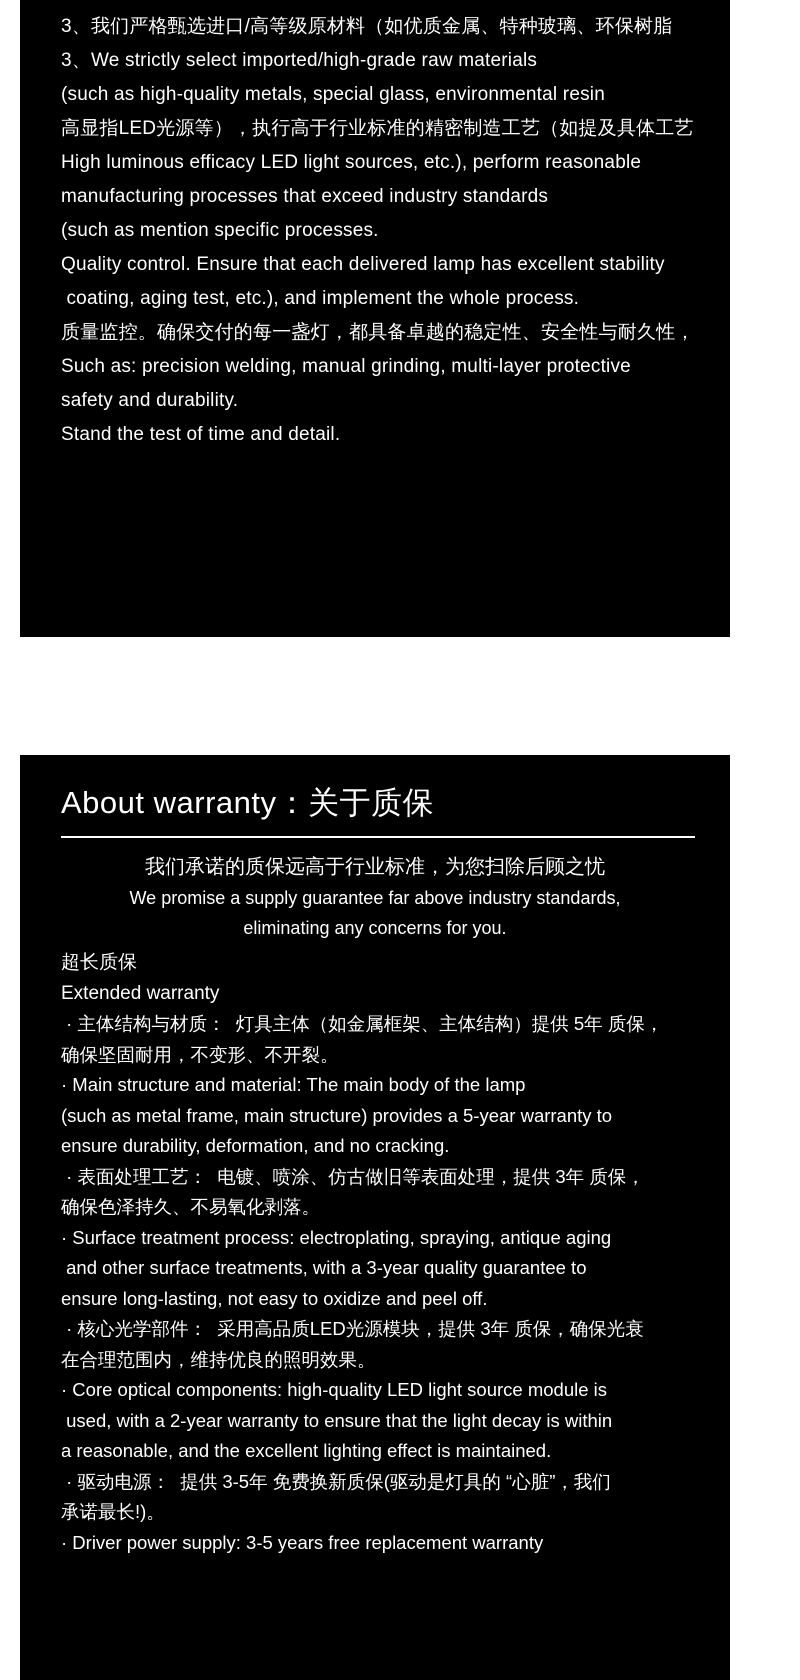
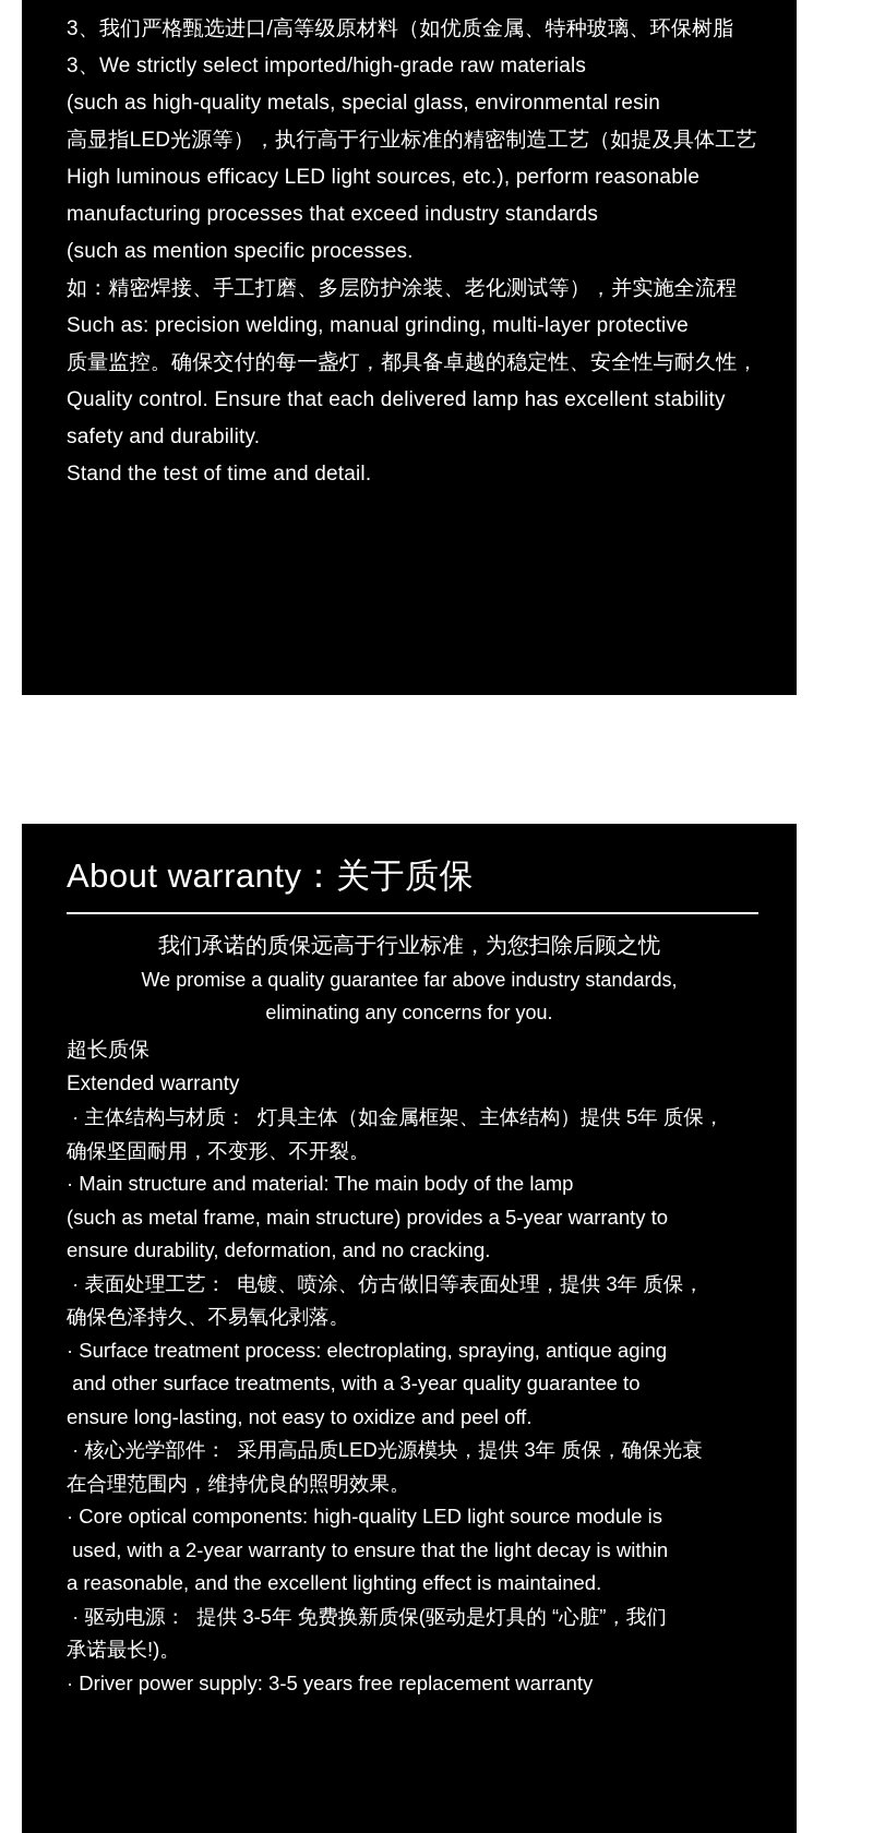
  3、我们严格甄选进口/高等级原材料（如优质金属、特种玻璃、环保树脂
  3、We strictly select imported/high-grade raw materials
  (such as high-quality metals, special glass, environmental resin
  高显指LED光源等），执行高于行业标准的精密制造工艺（如提及具体工艺
  High luminous efficacy LED light sources, etc.), perform reasonable
  manufacturing processes that exceed industry standards
  (such as mention specific processes.
+ 如：精密焊接、手工打磨、多层防护涂装、老化测试等），并实施全流程
- Quality control. Ensure that each delivered lamp has excellent stability
+ Such as: precision welding, manual grinding, multi-layer protective
- coating, aging test, etc.), and implement the whole process.
  质量监控。确保交付的每一盏灯，都具备卓越的稳定性、安全性与耐久性，
- Such as: precision welding, manual grinding, multi-layer protective
+ Quality control. Ensure that each delivered lamp has excellent stability
  safety and durability.
  Stand the test of time and detail.
  About warranty：关于质保
  我们承诺的质保远高于行业标准，为您扫除后顾之忧
- We promise a supply guarantee far above industry standards,
+ We promise a quality guarantee far above industry standards,
  eliminating any concerns for you.
  超长质保
  Extended warranty
  · 主体结构与材质： 灯具主体（如金属框架、主体结构）提供 5年 质保，
  确保坚固耐用，不变形、不开裂。
  · Main structure and material: The main body of the lamp
  (such as metal frame, main structure) provides a 5-year warranty to
  ensure durability, deformation, and no cracking.
  · 表面处理工艺： 电镀、喷涂、仿古做旧等表面处理，提供 3年 质保，
  确保色泽持久、不易氧化剥落。
  · Surface treatment process: electroplating, spraying, antique aging
  and other surface treatments, with a 3-year quality guarantee to
  ensure long-lasting, not easy to oxidize and peel off.
  · 核心光学部件： 采用高品质LED光源模块，提供 3年 质保，确保光衰
  在合理范围内，维持优良的照明效果。
  · Core optical components: high-quality LED light source module is
  used, with a 2-year warranty to ensure that the light decay is within
  a reasonable, and the excellent lighting effect is maintained.
  · 驱动电源： 提供 3-5年 免费换新质保(驱动是灯具的 “心脏”，我们
  承诺最长!)。
  · Driver power supply: 3-5 years free replacement warranty
